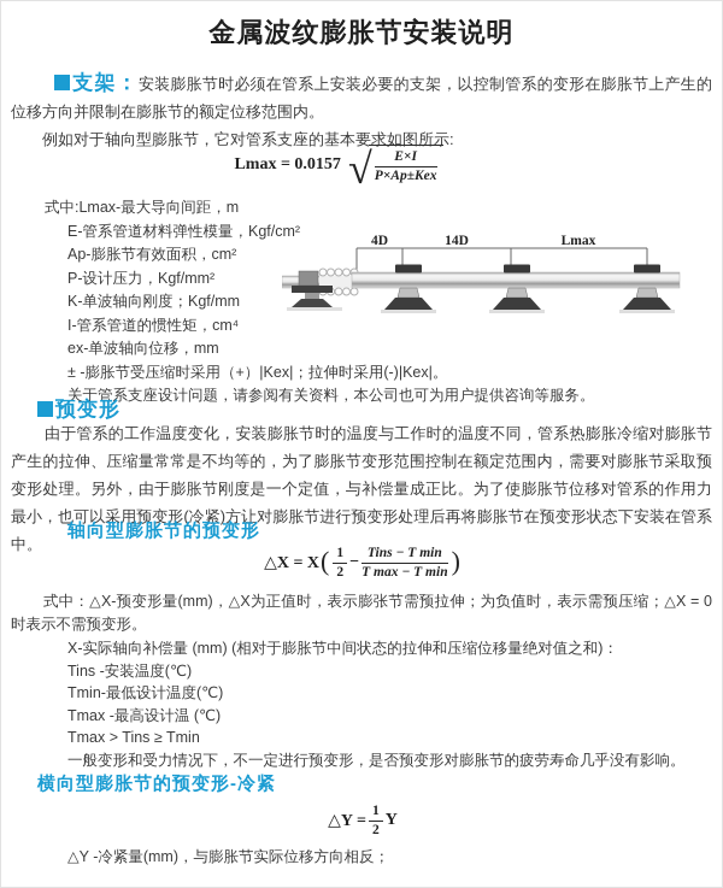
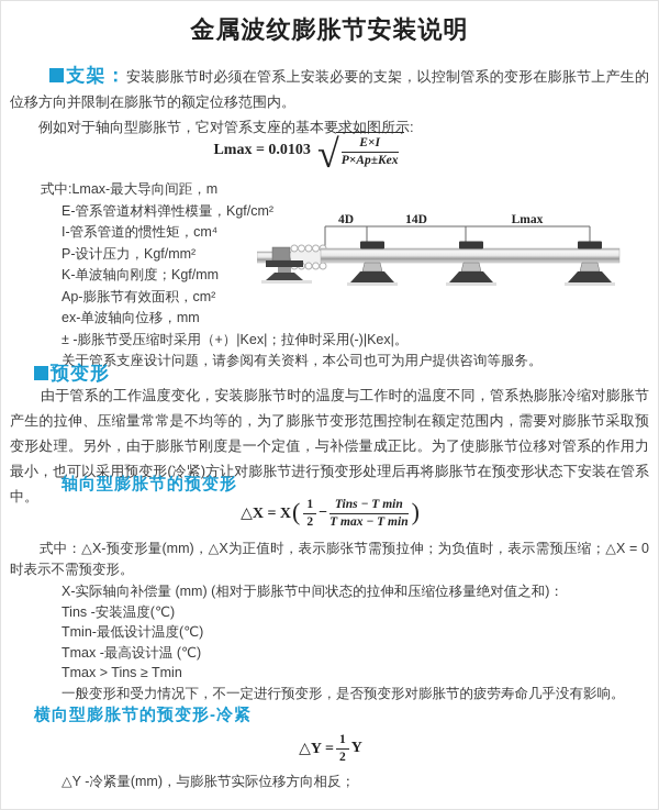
  金属波纹膨胀节安装说明
  支架：安装膨胀节时必须在管系上安装必要的支架，以控制管系的变形在膨胀节上产生的位移方向并限制在膨胀节的额定位移范围内。
  例如对于轴向型膨胀节，它对管系支座的基本要求如图所示:
- Lmax = 0.0157
+ Lmax = 0.0103
  √
  E×I
  P×Ap±Kex
  式中:Lmax-最大导向间距，m
  E-管系管道材料弹性模量，Kgf/cm²
- Ap-膨胀节有效面积，cm²
+ I-管系管道的惯性矩，cm⁴
  P-设计压力，Kgf/mm²
  K-单波轴向刚度；Kgf/mm
- I-管系管道的惯性矩，cm⁴
+ Ap-膨胀节有效面积，cm²
  ex-单波轴向位移，mm
  ± -膨胀节受压缩时采用（+）|Kex|；拉伸时采用(-)|Kex|。
  关于管系支座设计问题，请参阅有关资料，本公司也可为用户提供咨询等服务。
  4D
  14D
  Lmax
  预变形
  由于管系的工作温度变化，安装膨胀节时的温度与工作时的温度不同，管系热膨胀冷缩对膨胀节产生的拉伸、压缩量常常是不均等的，为了膨胀节变形范围控制在额定范围内，需要对膨胀节采取预变形处理。另外，由于膨胀节刚度是一个定值，与补偿量成正比。为了使膨胀节位移对管系的作用力最小，也可以采用预变形(冷紧)方让对膨胀节进行预变形处理后再将膨胀节在预变形状态下安装在管系中。
  轴向型膨胀节的预变形
  △X = X
  (
  1
  2
  −
  Tins − T min
  T max − T min
  )
  式中：△X-预变形量(mm)，△X为正值时，表示膨张节需预拉伸；为负值时，表示需预压缩；△X = 0时表示不需预变形。
  X-实际轴向补偿量 (mm) (相对于膨胀节中间状态的拉伸和压缩位移量绝对值之和)：
  Tins -安装温度(℃)
  Tmin-最低设计温度(℃)
  Tmax -最高设计温 (℃)
  Tmax > Tins ≥ Tmin
  一般变形和受力情况下，不一定进行预变形，是否预变形对膨胀节的疲劳寿命几乎没有影响。
  横向型膨胀节的预变形-冷紧
  △Y =
  1
  2
  Y
  △Y -冷紧量(mm)，与膨胀节实际位移方向相反；
